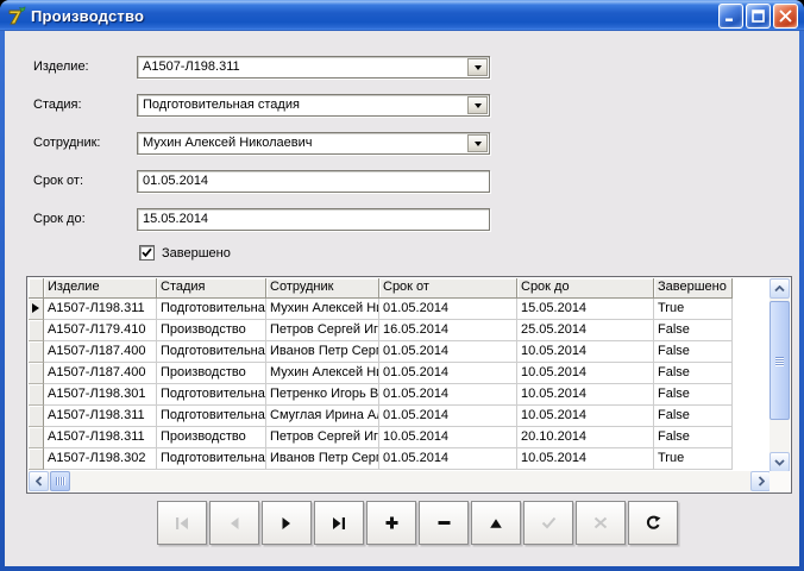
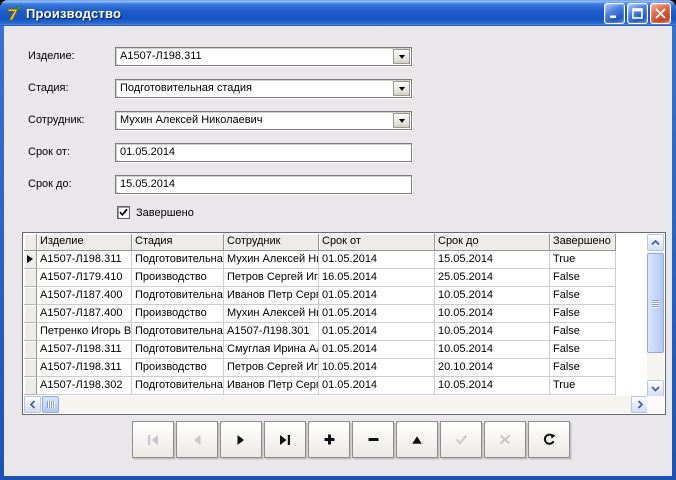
  Производство
  Изделие:
  Стадия:
  Сотрудник:
  Срок от:
  Срок до:
  А1507-Л198.311
  Подготовительная стадия
  Мухин Алексей Николаевич
  01.05.2014
  15.05.2014
  Завершено
  Изделие
  Стадия
  Сотрудник
  Срок от
  Срок до
  Завершено
  А1507-Л198.311
  Подготовительна
  Мухин Алексей Н
  01.05.2014
  15.05.2014
  True
  А1507-Л179.410
  Производство
  Петров Сергей Иг
  16.05.2014
  25.05.2014
  False
  А1507-Л187.400
  Подготовительна
  Иванов Петр Серг
  01.05.2014
  10.05.2014
  False
  А1507-Л187.400
  Производство
  Мухин Алексей Н
  01.05.2014
  10.05.2014
  False
- А1507-Л198.301
+ Петренко Игорь В
  Подготовительна
- Петренко Игорь В
+ А1507-Л198.301
  01.05.2014
  10.05.2014
  False
  А1507-Л198.311
  Подготовительна
  Смуглая Ирина А
  01.05.2014
  10.05.2014
  False
  А1507-Л198.311
  Производство
  Петров Сергей Иг
  10.05.2014
  20.10.2014
  False
  А1507-Л198.302
  Подготовительна
  Иванов Петр Серг
  01.05.2014
  10.05.2014
  True
